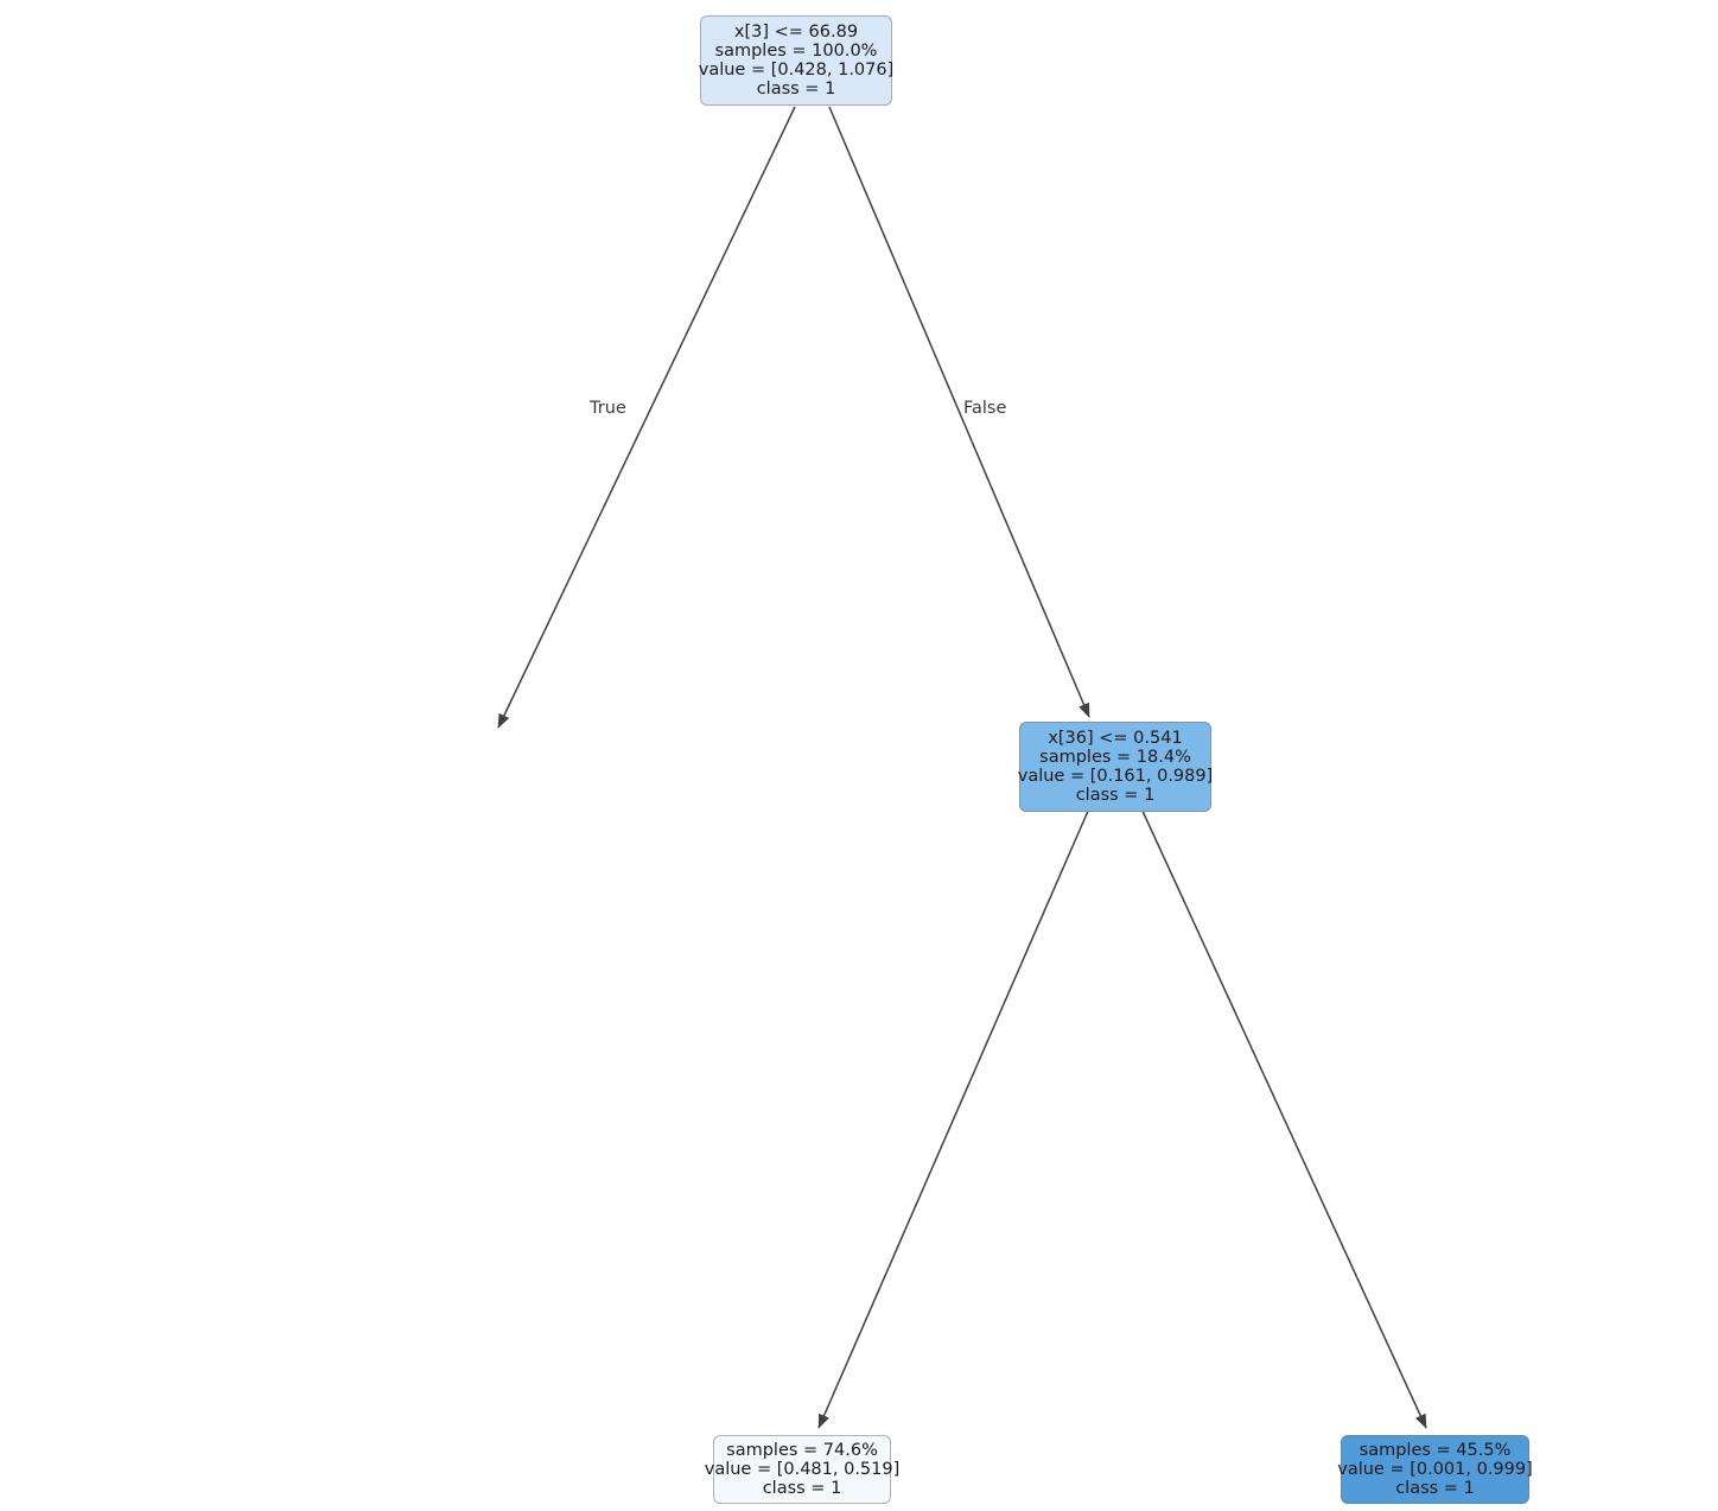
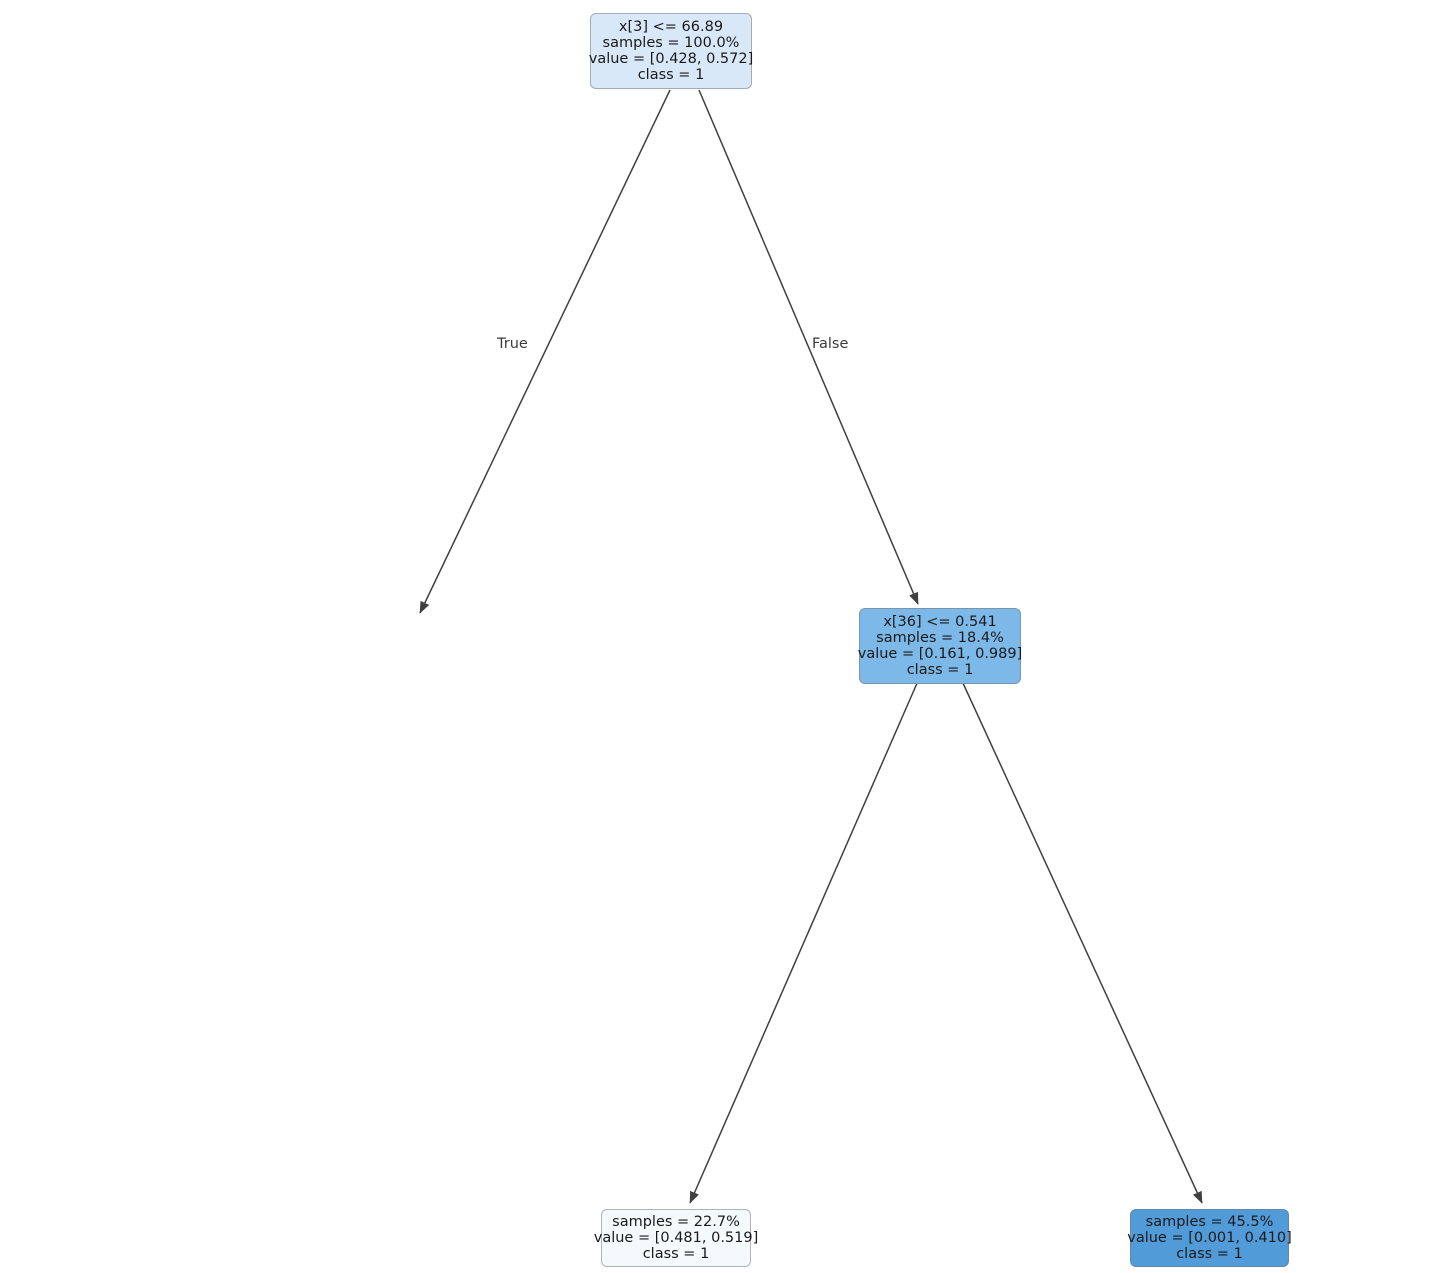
  x[3] <= 66.89
  samples = 100.0%
- value = [0.428, 1.076]
+ value = [0.428, 0.572]
  class = 1
  x[36] <= 0.541
  samples = 18.4%
  value = [0.161, 0.989]
  class = 1
- samples = 74.6%
+ samples = 22.7%
  value = [0.481, 0.519]
  class = 1
  samples = 45.5%
- value = [0.001, 0.999]
+ value = [0.001, 0.410]
  class = 1
  True
  False
